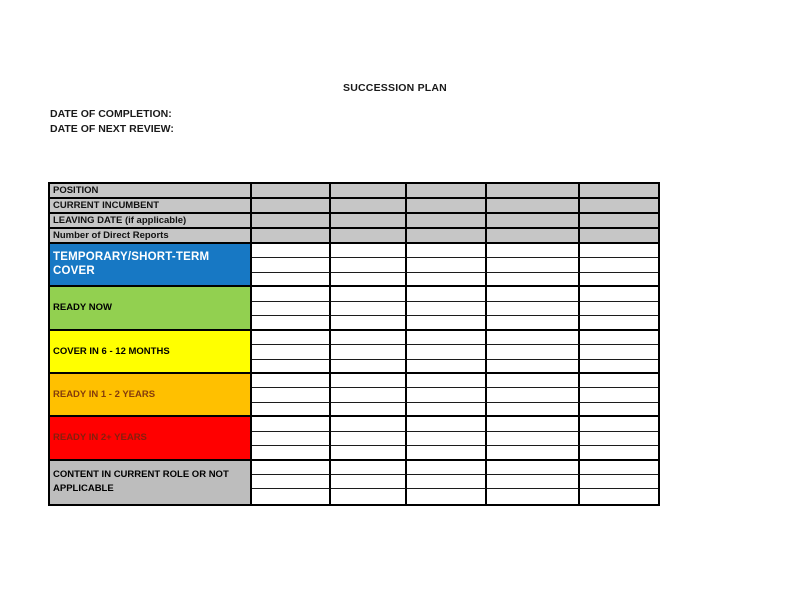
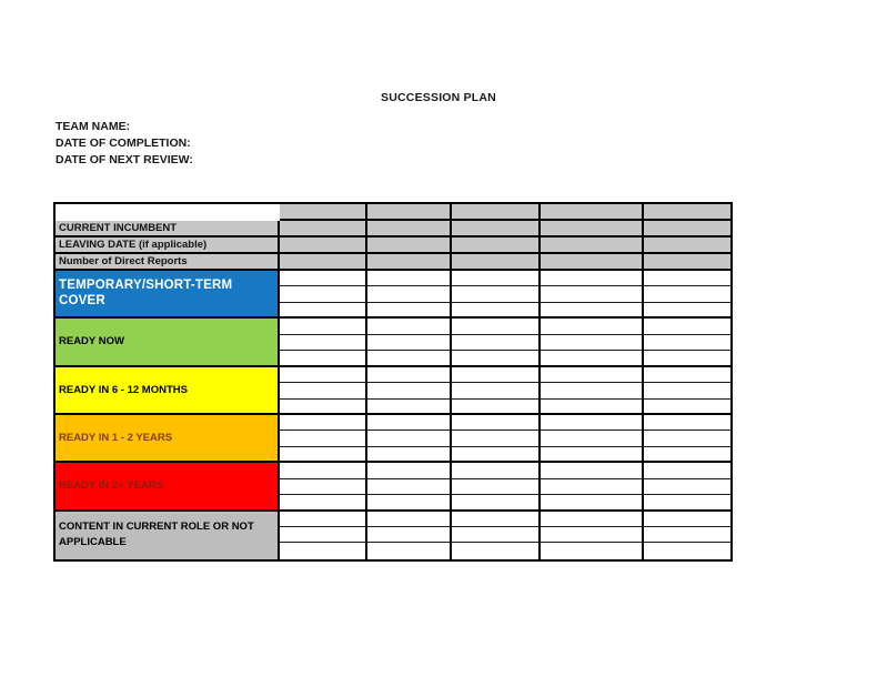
  SUCCESSION PLAN
+ TEAM NAME:
  DATE OF COMPLETION:
  DATE OF NEXT REVIEW:
- POSITION
  CURRENT INCUMBENT
  LEAVING DATE (if applicable)
  Number of Direct Reports
  TEMPORARY/SHORT-TERM COVER
  READY NOW
- COVER IN 6 - 12 MONTHS
+ READY IN 6 - 12 MONTHS
  READY IN 1 - 2 YEARS
  READY IN 2+ YEARS
  CONTENT IN CURRENT ROLE OR NOT APPLICABLE
